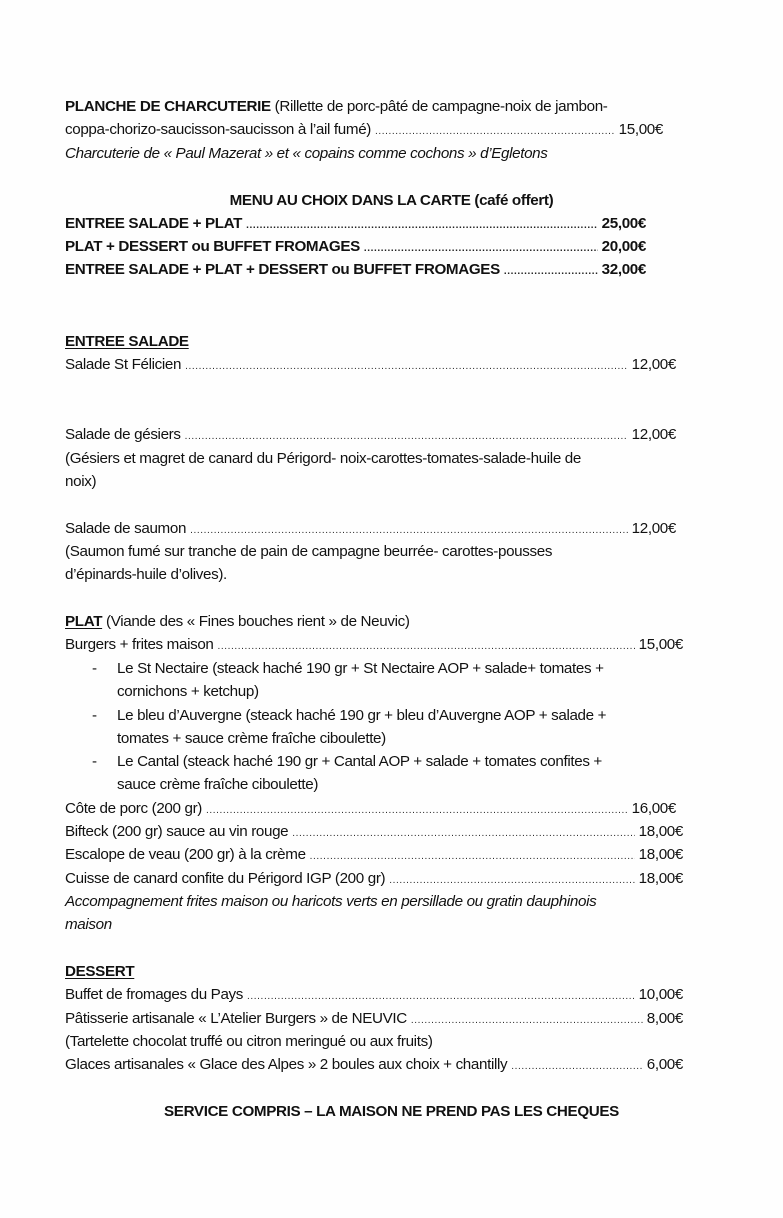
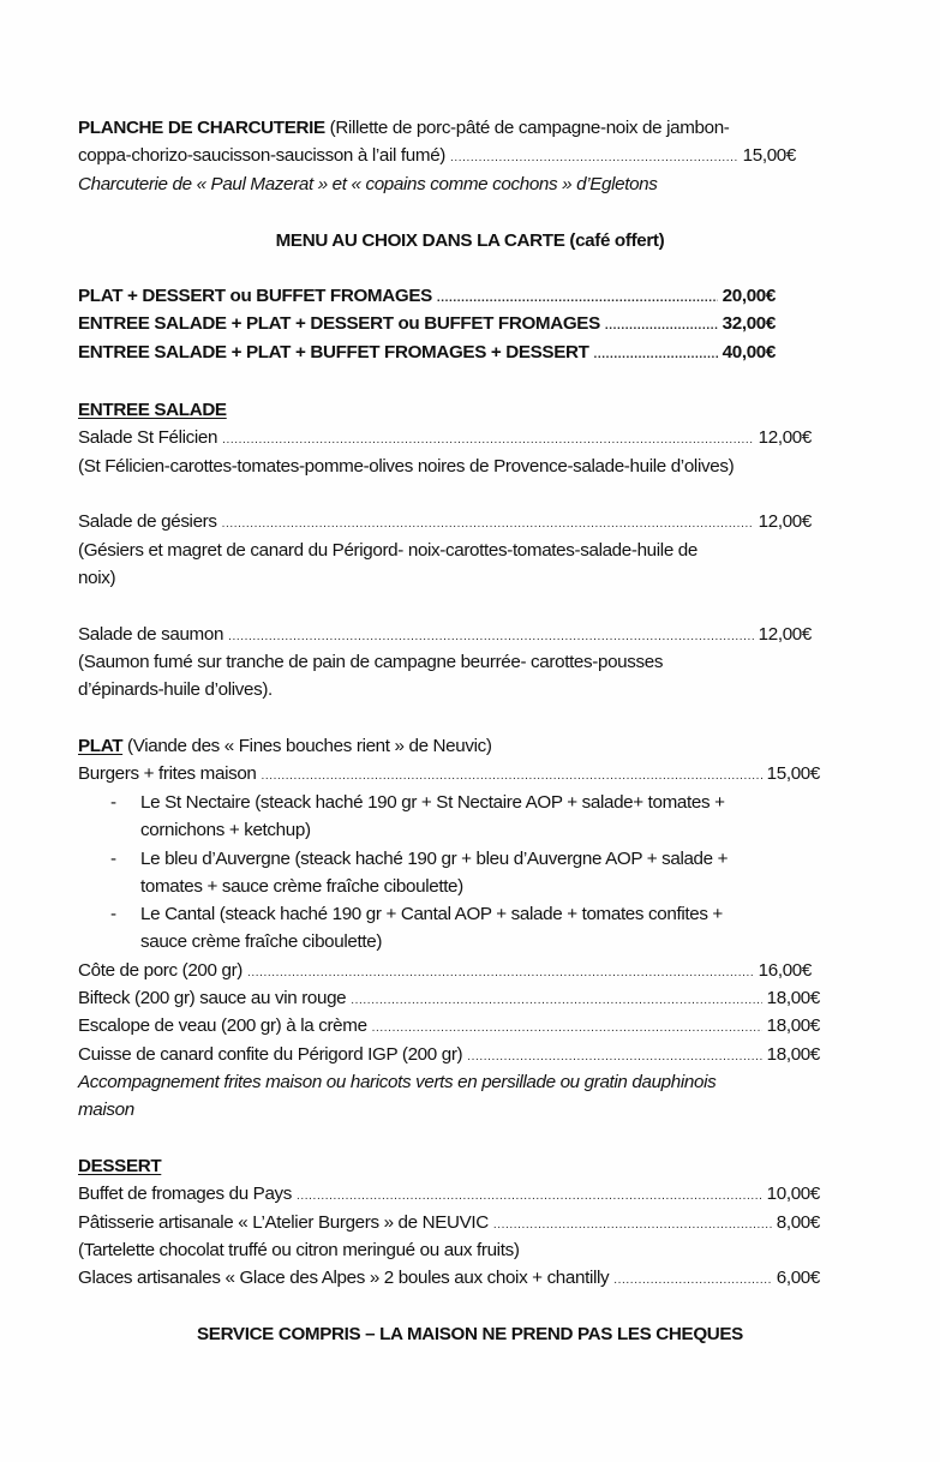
  PLANCHE DE CHARCUTERIE (Rillette de porc-pâté de campagne-noix de jambon-
  coppa-chorizo-saucisson-saucisson à l’ail fumé)
  15,00€
  Charcuterie de « Paul Mazerat » et « copains comme cochons » d’Egletons
  MENU AU CHOIX DANS LA CARTE (café offert)
- ENTREE SALADE + PLAT
- 25,00€
  PLAT + DESSERT ou BUFFET FROMAGES
  20,00€
  ENTREE SALADE + PLAT + DESSERT ou BUFFET FROMAGES
  32,00€
+ ENTREE SALADE + PLAT + BUFFET FROMAGES + DESSERT
+ 40,00€
  ENTREE SALADE
  Salade St Félicien
  12,00€
+ (St Félicien-carottes-tomates-pomme-olives noires de Provence-salade-huile d’olives)
  Salade de gésiers
  12,00€
  (Gésiers et magret de canard du Périgord- noix-carottes-tomates-salade-huile de
  noix)
  Salade de saumon
  12,00€
  (Saumon fumé sur tranche de pain de campagne beurrée- carottes-pousses
  d’épinards-huile d’olives).
  PLAT (Viande des « Fines bouches rient » de Neuvic)
  Burgers + frites maison
  15,00€
  -
  Le St Nectaire (steack haché 190 gr + St Nectaire AOP + salade+ tomates +
  cornichons + ketchup)
  -
  Le bleu d’Auvergne (steack haché 190 gr + bleu d’Auvergne AOP + salade +
  tomates + sauce crème fraîche ciboulette)
  -
  Le Cantal (steack haché 190 gr + Cantal AOP + salade + tomates confites +
  sauce crème fraîche ciboulette)
  Côte de porc (200 gr)
  16,00€
  Bifteck (200 gr) sauce au vin rouge
  18,00€
  Escalope de veau (200 gr) à la crème
  18,00€
  Cuisse de canard confite du Périgord IGP (200 gr)
  18,00€
  Accompagnement frites maison ou haricots verts en persillade ou gratin dauphinois
  maison
  DESSERT
  Buffet de fromages du Pays
  10,00€
  Pâtisserie artisanale « L’Atelier Burgers » de NEUVIC
  8,00€
  (Tartelette chocolat truffé ou citron meringué ou aux fruits)
  Glaces artisanales « Glace des Alpes » 2 boules aux choix + chantilly
  6,00€
  SERVICE COMPRIS – LA MAISON NE PREND PAS LES CHEQUES
